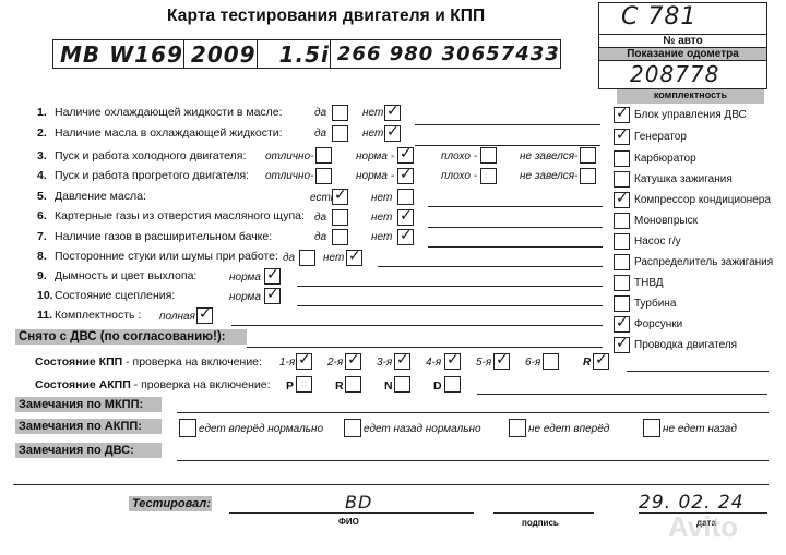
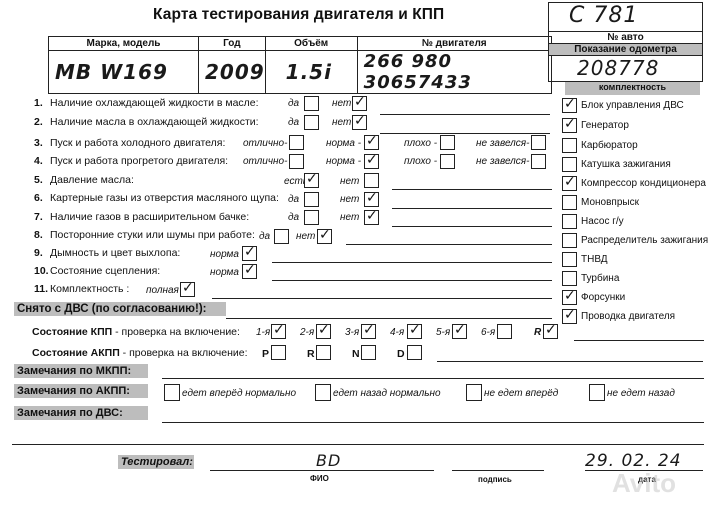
  Карта тестирования двигателя и КПП
+ Марка, модель	Год	Объём	№ двигателя
  MB W169	2009	1.5i	266 980 30657433
  C 781
  № авто
  Показание одометра
  208778
  1. Наличие охлаждающей жидкости в масле:
  да
  нет
  2. Наличие масла в охлаждающей жидкости:
  да
  нет
  3. Пуск и работа холодного двигателя:
  отлично-
  норма -
  плохо -
  не завелся-
  4. Пуск и работа прогретого двигателя:
  отлично-
  норма -
  плохо -
  не завелся-
  5. Давление масла:
  ест
  нет
  6. Картерные газы из отверстия масляного щупа:
  да
  нет
  7. Наличие газов в расширительном бачке:
  да
  нет
  8. Посторонние стуки или шумы при работе:
  да
  нет
  9. Дымность и цвет выхлопа:
  норма
  10.Состояние сцепления:
  норма
  11. Комплектность :
  полная
  комплектность
  Блок управления ДВС
  Генератор
  Карбюратор
  Катушка зажигания
  Компрессор кондиционера
  Моновпрыск
  Насос г/у
  Распределитель зажигания
  ТНВД
  Турбина
  Форсунки
  Проводка двигателя
  Снято с ДВС (по согласованию!):
  Состояние КПП - проверка на включение:
  1-я
  2-я
  3-я
  4-я
  5-я
  6-я
  R
  Состояние АКПП - проверка на включение:
  P
  R
  N
  D
  Замечания по МКПП:
  Замечания по АКПП:
  едет вперёд нормально
  едет назад нормально
  не едет вперёд
  не едет назад
  Замечания по ДВС:
  Тестировал:
  BD
  ФИО
  подпись
  29. 02. 24
  дата
  Avito
